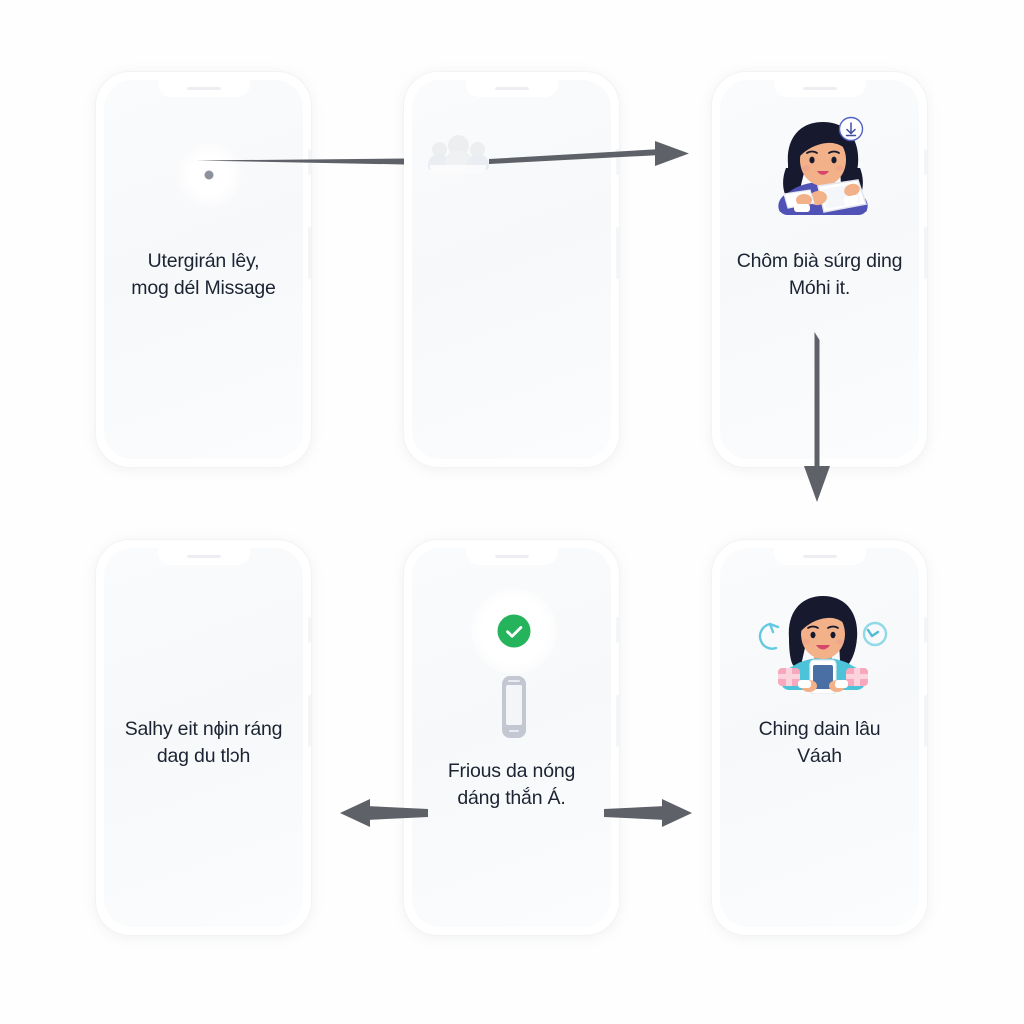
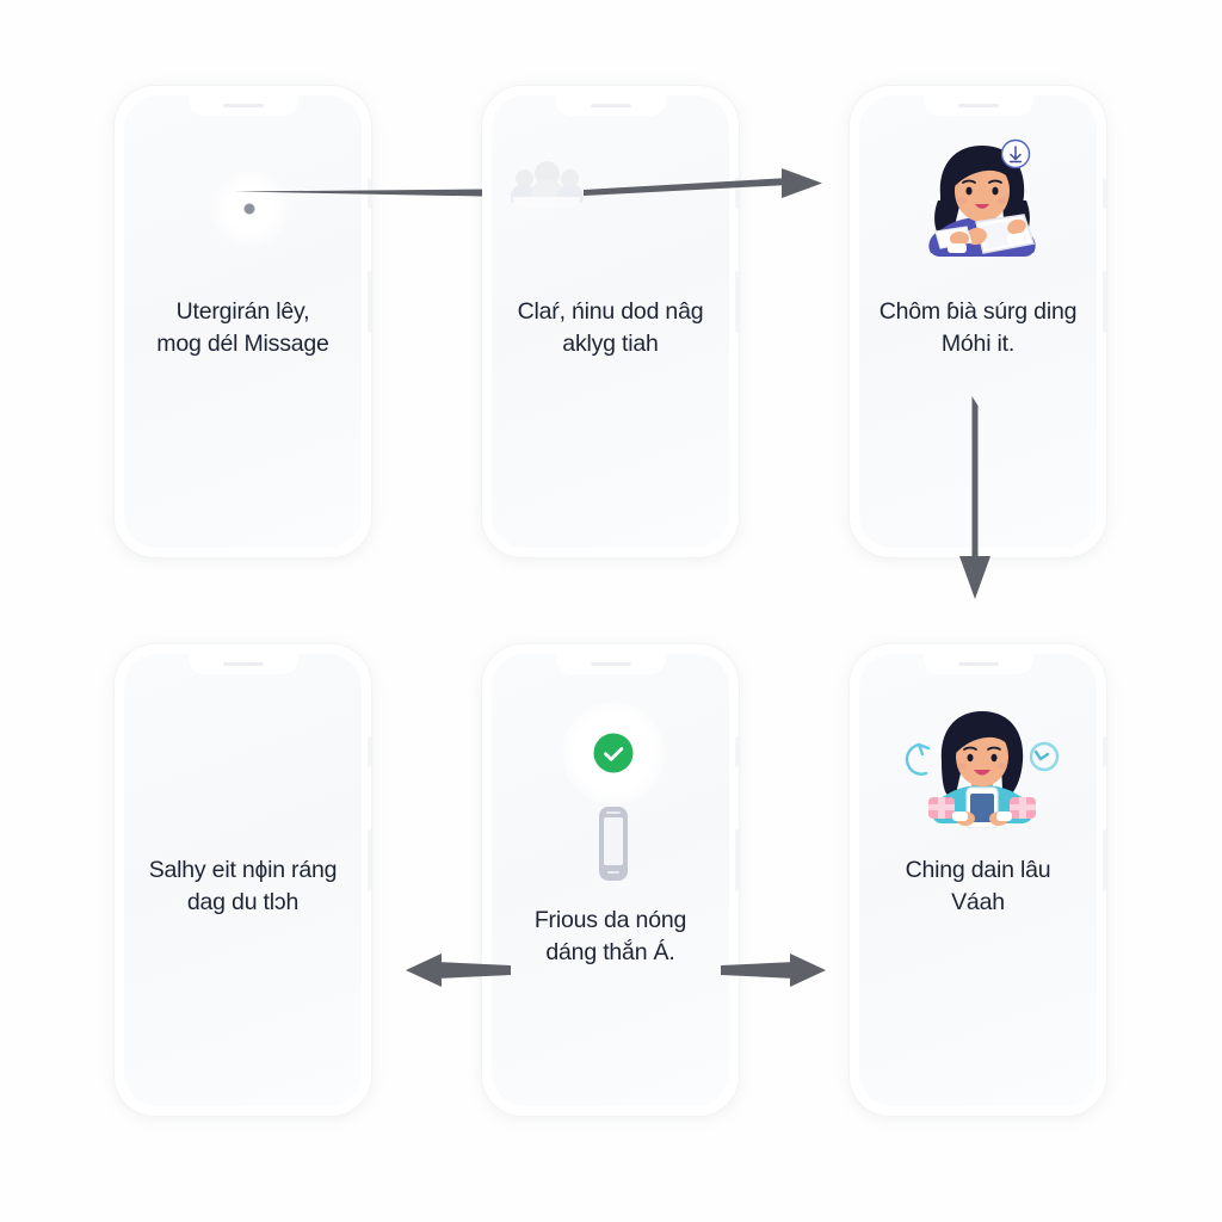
  Utergirán lêy,
  mog dél Missage
+ Claŕ, ńinu dod nâg
+ aklyg tiah
  Chôm ɓià súrg ding
  Móhi it.
  Salhy eit nɸin ráng
  dag du tlɔh
  Frious da nóng
  dáng thắn Á.
  Ching dain lâu
  Váah
